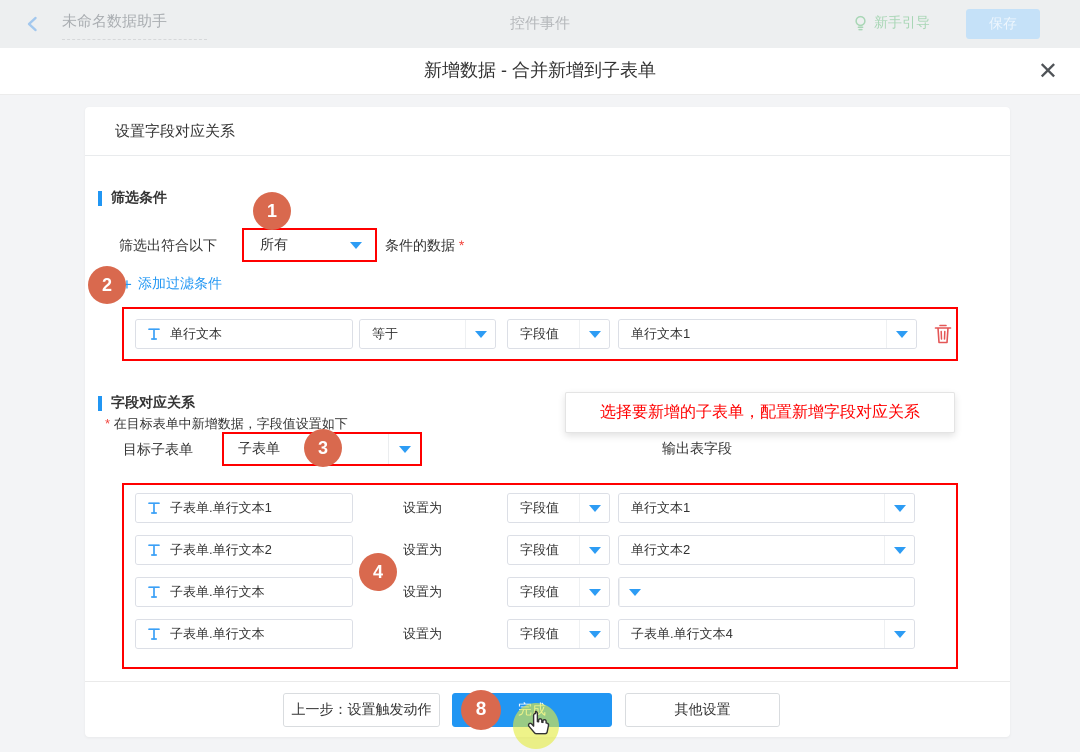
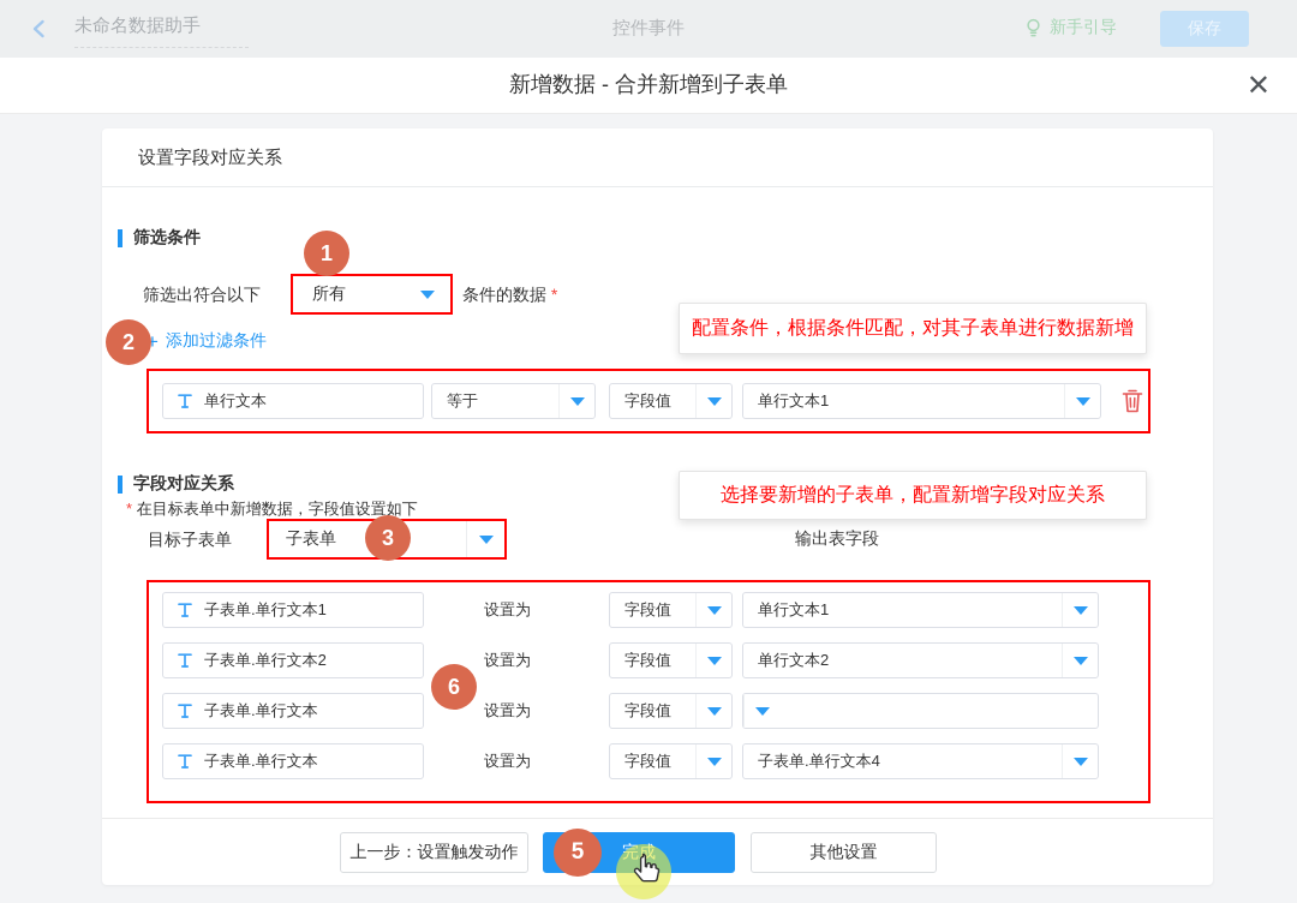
  未命名数据助手
  控件事件
  新手引导
  保存
  新增数据 - 合并新增到子表单
  ✕
  设置字段对应关系
  筛选条件
  筛选出符合以下
  所有
  条件的数据 *
  1
  2
  +
  添加过滤条件
+ 配置条件，根据条件匹配，对其子表单进行数据新增
  单行文本
  等于
  字段值
  单行文本1
  字段对应关系
  * 在目标表单中新增数据，字段值设置如下
  目标子表单
  子表单
  3
  选择要新增的子表单，配置新增字段对应关系
  输出表字段
  子表单.单行文本1
  设置为
  字段值
  单行文本1
  子表单.单行文本2
  设置为
  字段值
  单行文本2
  子表单.单行文本
  设置为
  字段值
  子表单.单行文本
  设置为
  字段值
  子表单.单行文本4
- 4
+ 6
  上一步：设置触发动作
  完成
  其他设置
- 8
+ 5
